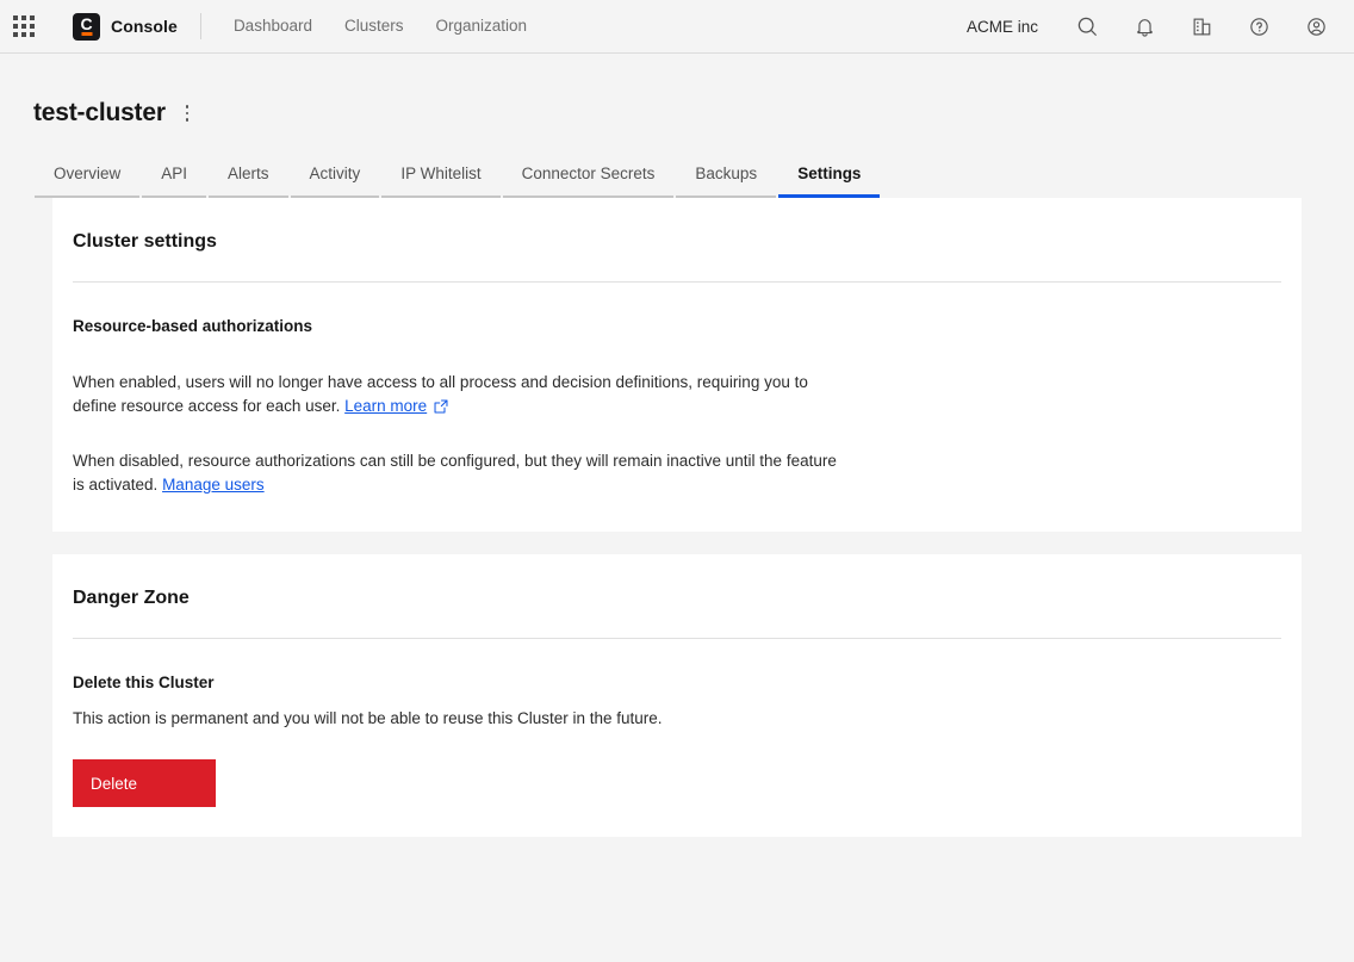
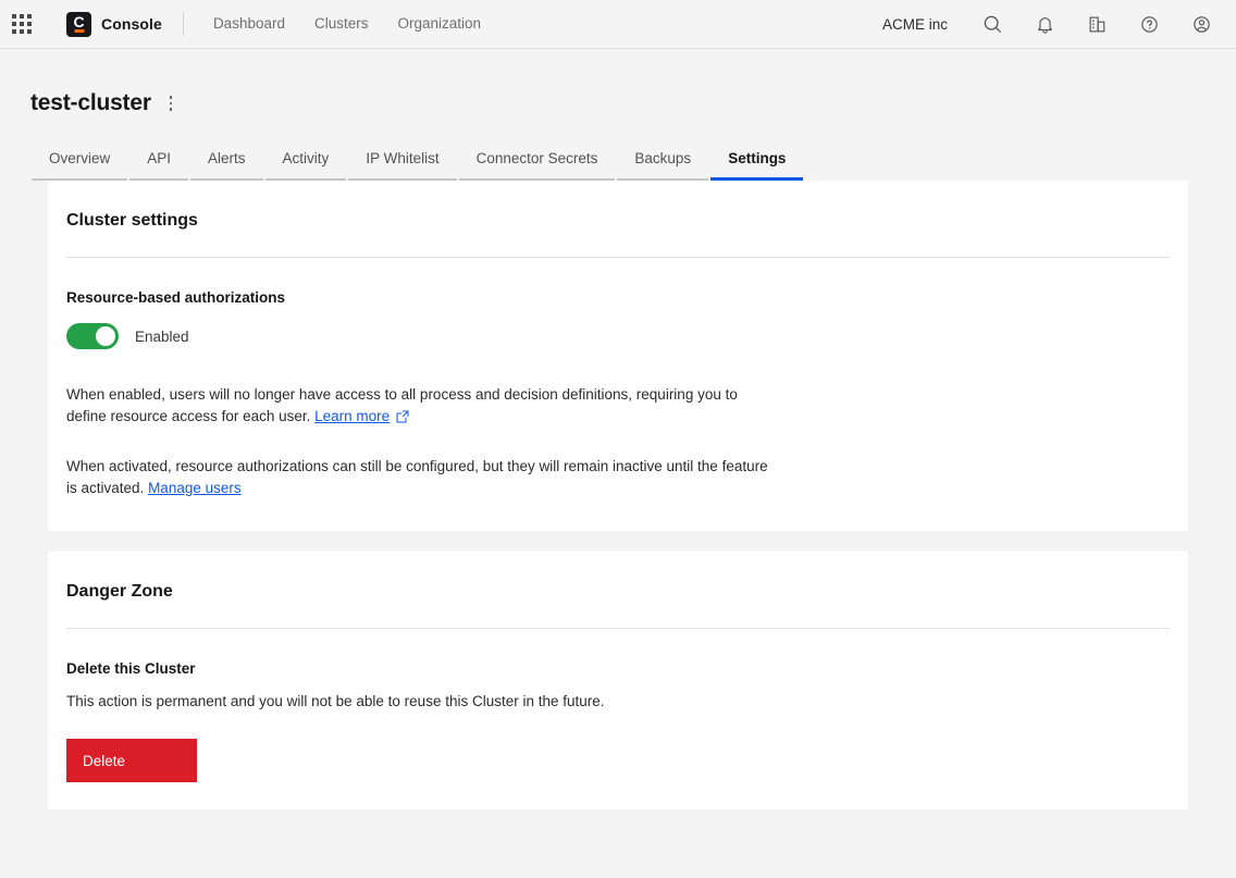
  C
  Console
  Dashboard
  Clusters
  Organization
  ACME inc
  test-cluster
  Overview
  API
  Alerts
  Activity
  IP Whitelist
  Connector Secrets
  Backups
  Settings
  Cluster settings
  Resource-based authorizations
+ Enabled
  When enabled, users will no longer have access to all process and decision definitions, requiring you to define resource access for each user. Learn more
- When disabled, resource authorizations can still be configured, but they will remain inactive until the feature is activated. Manage users
+ When activated, resource authorizations can still be configured, but they will remain inactive until the feature is activated. Manage users
  Danger Zone
  Delete this Cluster
  This action is permanent and you will not be able to reuse this Cluster in the future.
  Delete
